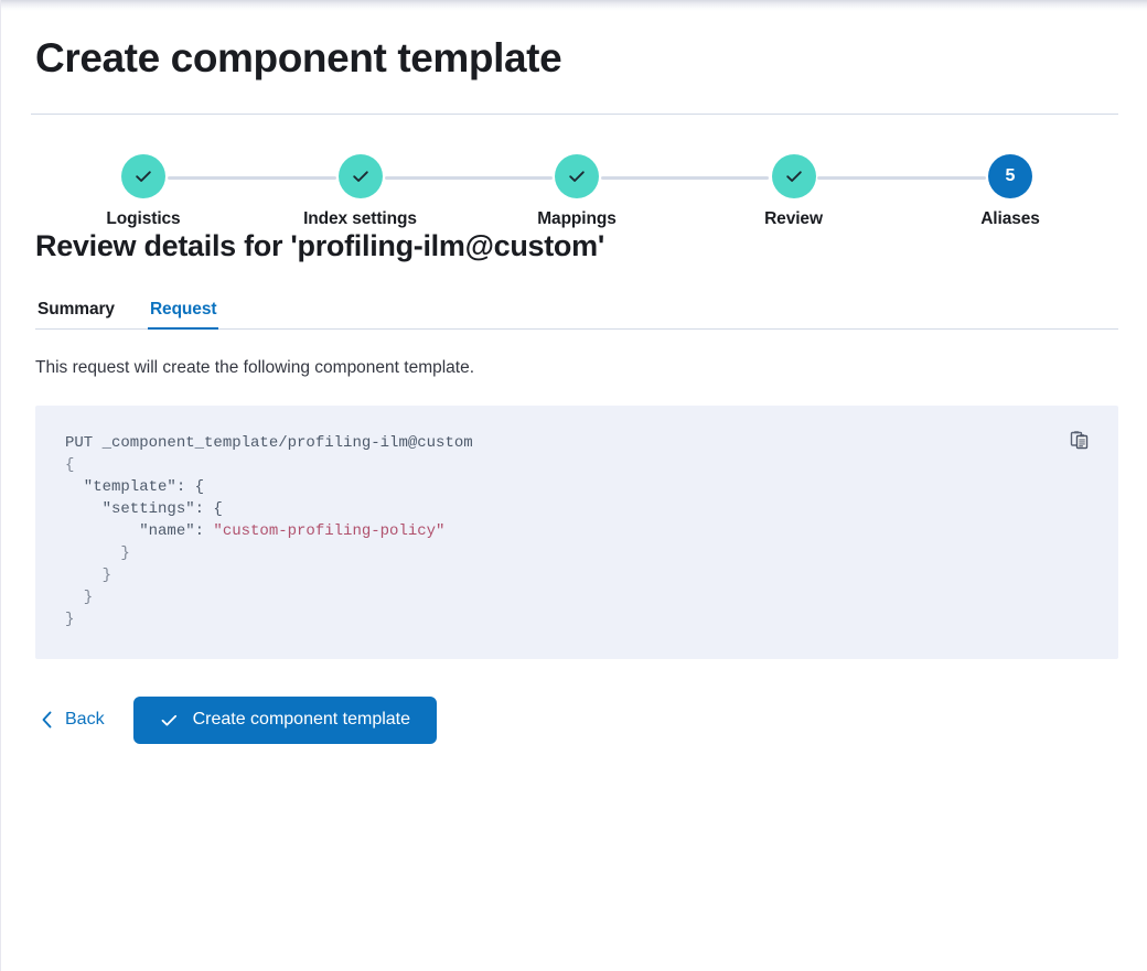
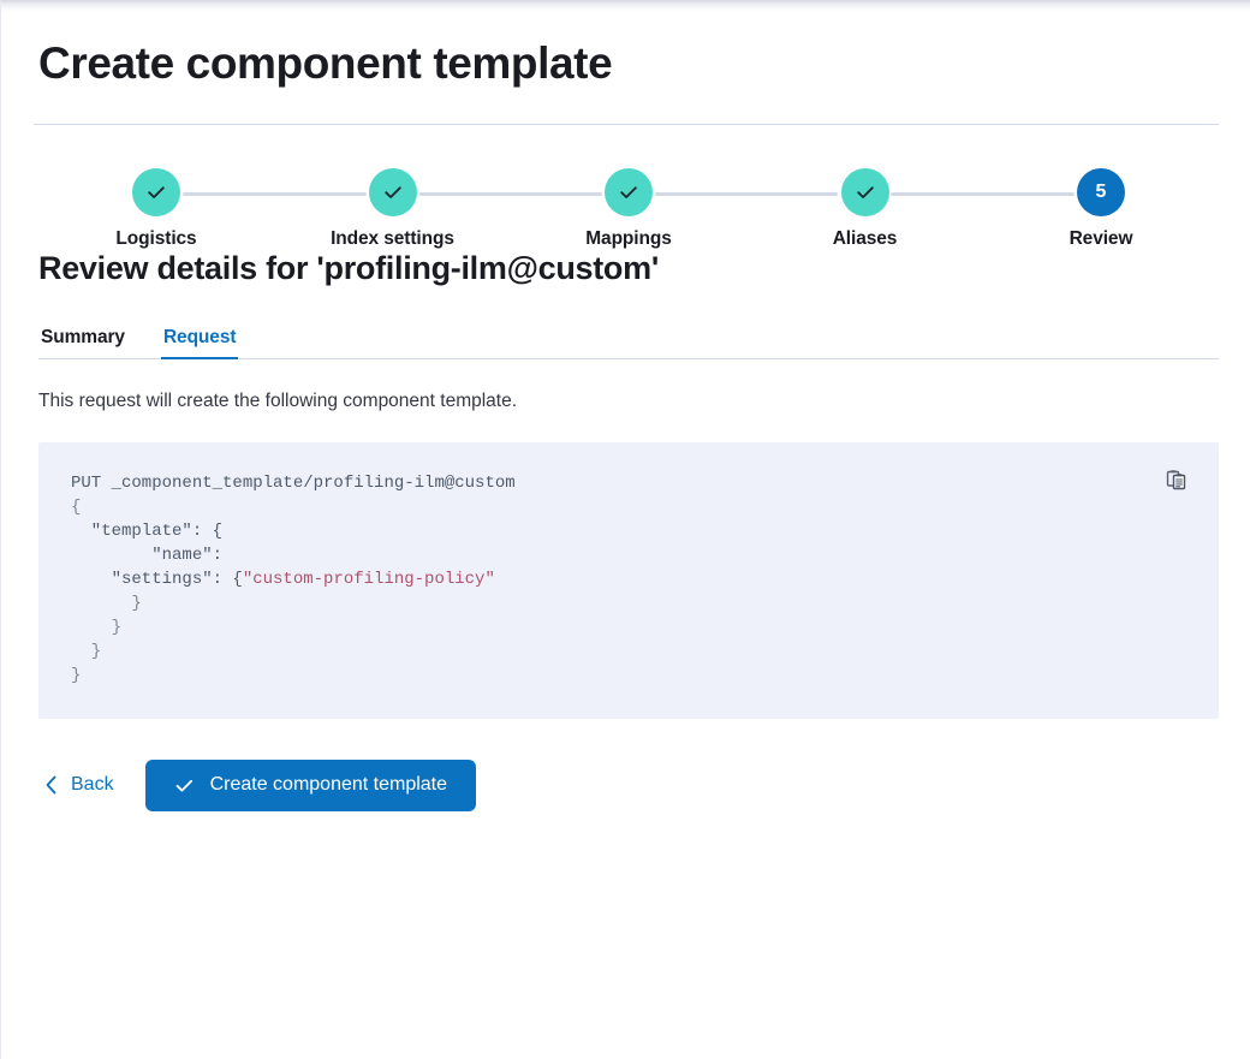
  Create component template
  Logistics
  Index settings
  Mappings
- Review
+ Aliases
  5
- Aliases
+ Review
  Review details for 'profiling-ilm@custom'
  Summary
  Request
  This request will create the following component template.
  PUT _component_template/profiling-ilm@custom
  {
  "template": {
- "settings": {
+ "name":
- "name": "custom-profiling-policy"
+ "settings": {"custom-profiling-policy"
  }
  }
  }
  }
  Back
  Create component template
